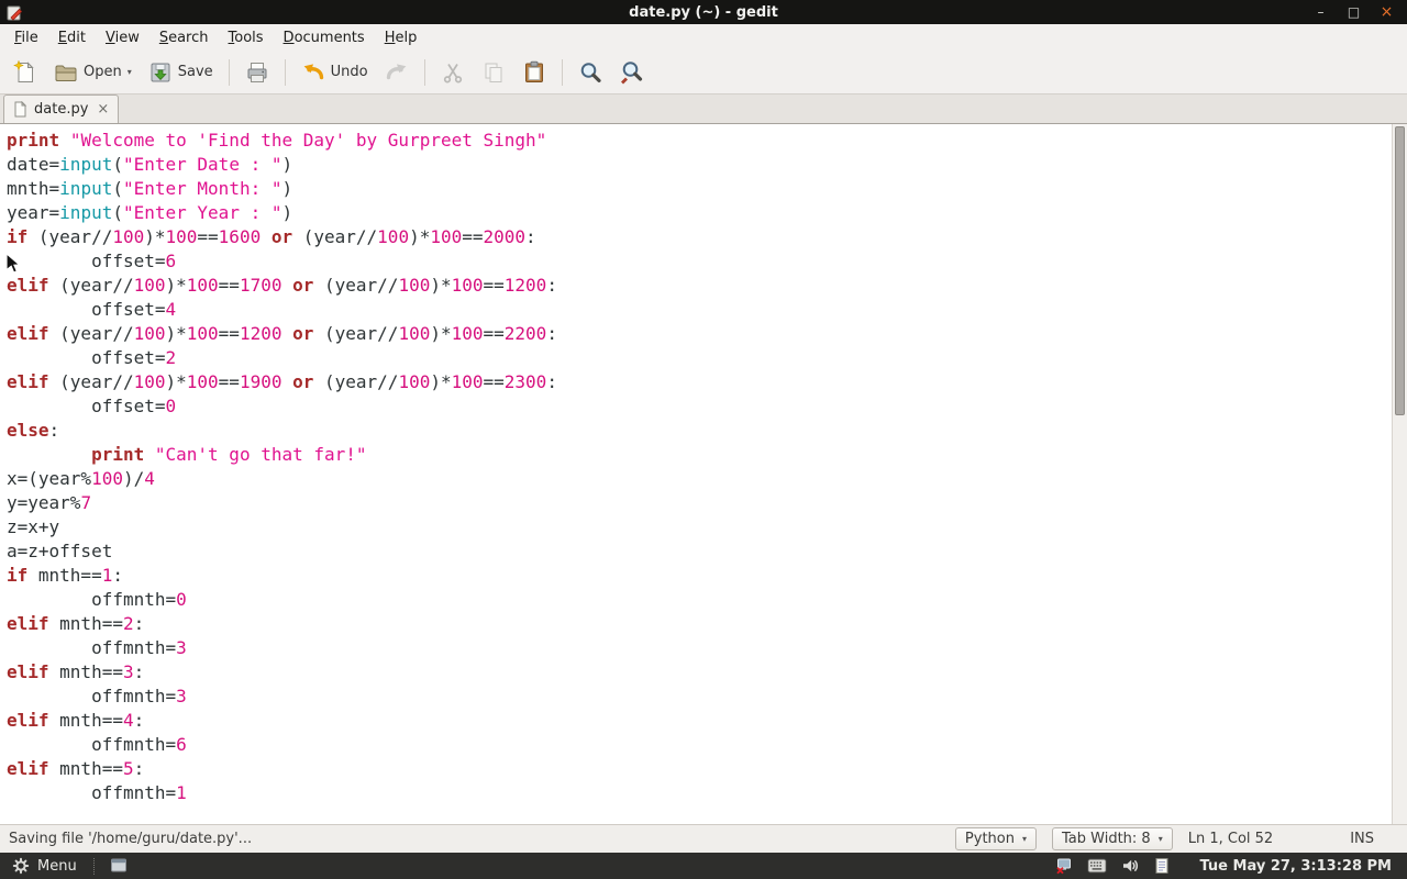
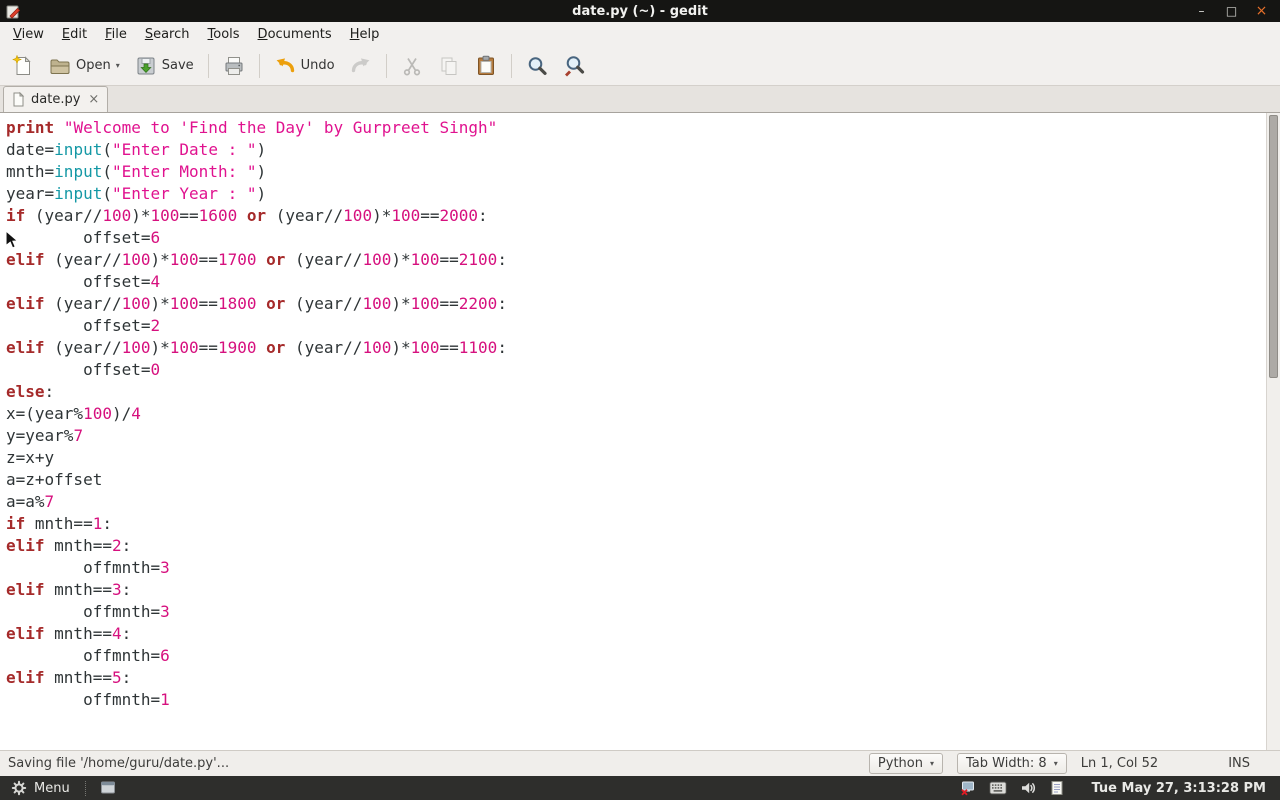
  date.py (~) - gedit
  –
  □
  ×
- File
+ View
  Edit
- View
+ File
  Search
  Tools
  Documents
  Help
  Open
  ▾
  Save
  Undo
  date.py
  ×
  print "Welcome to 'Find the Day' by Gurpreet Singh"
  date=input("Enter Date : ")
  mnth=input("Enter Month: ")
  year=input("Enter Year : ")
  if (year//100)*100==1600 or (year//100)*100==2000:
  offset=6
- elif (year//100)*100==1700 or (year//100)*100==1200:
+ elif (year//100)*100==1700 or (year//100)*100==2100:
  offset=4
- elif (year//100)*100==1200 or (year//100)*100==2200:
+ elif (year//100)*100==1800 or (year//100)*100==2200:
  offset=2
- elif (year//100)*100==1900 or (year//100)*100==2300:
+ elif (year//100)*100==1900 or (year//100)*100==1100:
  offset=0
  else:
- print "Can't go that far!"
  x=(year%100)/4
  y=year%7
  z=x+y
  a=z+offset
+ a=a%7
  if mnth==1:
- offmnth=0
  elif mnth==2:
  offmnth=3
  elif mnth==3:
  offmnth=3
  elif mnth==4:
  offmnth=6
  elif mnth==5:
  offmnth=1
  Saving file '/home/guru/date.py'...
  Python
  ▾
  Tab Width: 8
  ▾
  Ln 1, Col 52
  INS
  Menu
  Tue May 27, 3:13:28 PM
